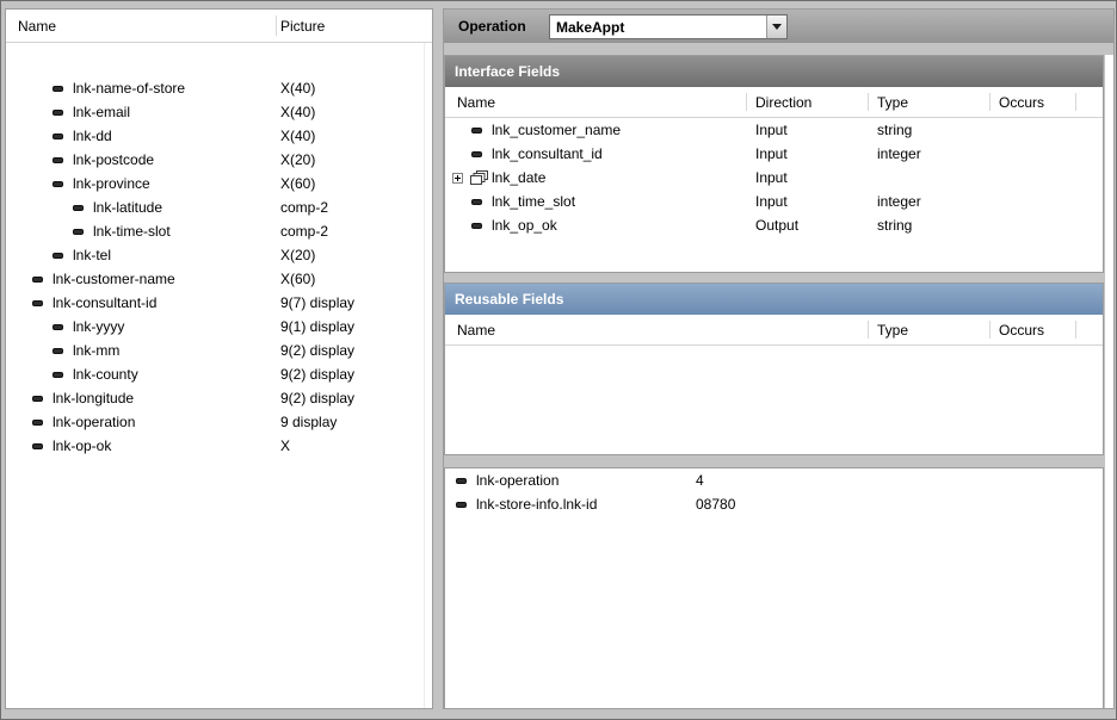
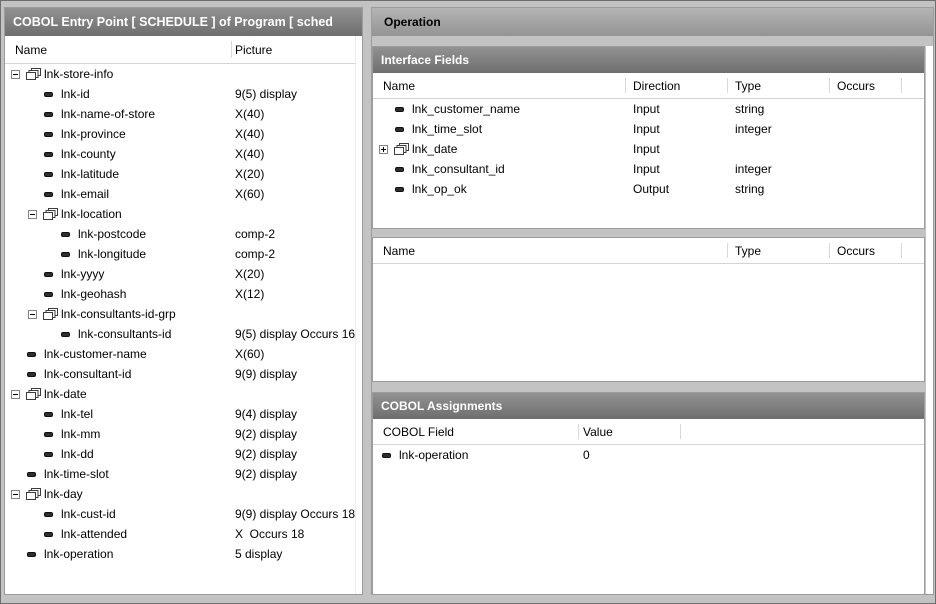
+ COBOL Entry Point [ SCHEDULE ] of Program [ sched
  Name
  Picture
+ lnk-store-info
+ lnk-id
+ 9(5) display
  lnk-name-of-store
  X(40)
- lnk-email
+ lnk-province
  X(40)
- lnk-dd
+ lnk-county
  X(40)
- lnk-postcode
+ lnk-latitude
  X(20)
- lnk-province
+ lnk-email
  X(60)
+ lnk-location
- lnk-latitude
+ lnk-postcode
  comp-2
- lnk-time-slot
+ lnk-longitude
  comp-2
- lnk-tel
+ lnk-yyyy
  X(20)
+ lnk-geohash
+ X(12)
+ lnk-consultants-id-grp
+ lnk-consultants-id
+ 9(5) display Occurs 16
  lnk-customer-name
  X(60)
  lnk-consultant-id
- 9(7) display
+ 9(9) display
+ lnk-date
- lnk-yyyy
+ lnk-tel
- 9(1) display
+ 9(4) display
  lnk-mm
  9(2) display
- lnk-county
+ lnk-dd
  9(2) display
- lnk-longitude
+ lnk-time-slot
  9(2) display
+ lnk-day
+ lnk-cust-id
+ 9(9) display Occurs 18
+ lnk-attended
+ X Occurs 18
  lnk-operation
- 9 display
+ 5 display
- lnk-op-ok
- X
  Operation
- MakeAppt
  Interface Fields
  Name
  Direction
  Type
  Occurs
  lnk_customer_name
  Input
  string
- lnk_consultant_id
+ lnk_time_slot
  Input
  integer
  lnk_date
  Input
- lnk_time_slot
+ lnk_consultant_id
  Input
  integer
  lnk_op_ok
  Output
  string
- Reusable Fields
  Name
  Type
  Occurs
+ COBOL Assignments
+ COBOL Field
+ Value
  lnk-operation
- 4
+ 0
- lnk-store-info.lnk-id
- 08780
